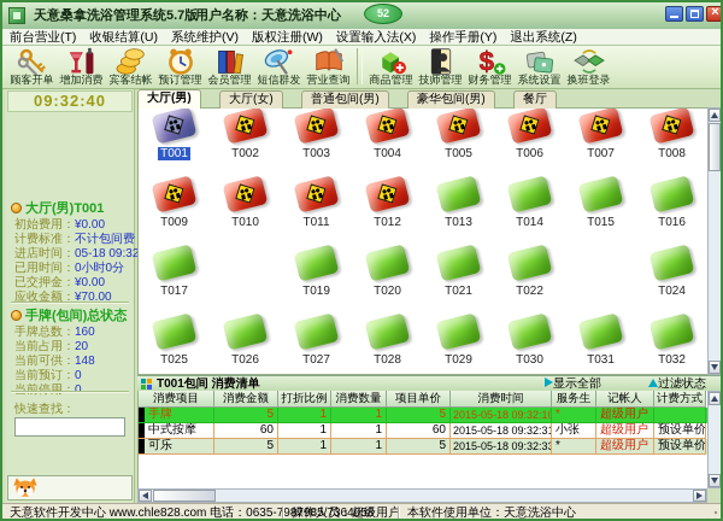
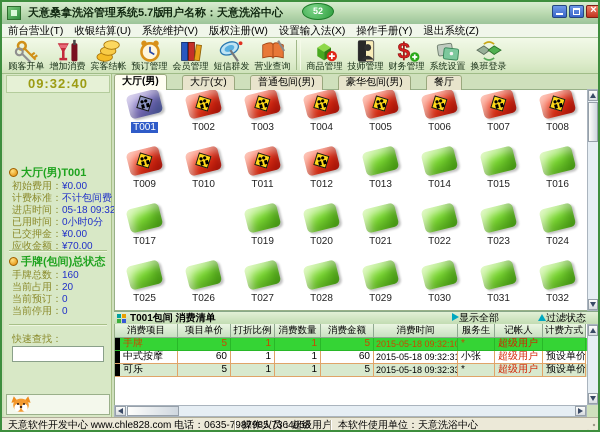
  天意桑拿洗浴管理系统5.7版
  用户名称：天意洗浴中心
  52
  前台营业(T) 收银结算(U) 系统维护(V) 版权注册(W) 设置输入法(X) 操作手册(Y) 退出系统(Z)
  顾客开单
  增加消费
  宾客结帐
  预订管理
  会员管理
  短信群发
  营业查询
  商品管理
  技师管理
  $
  财务管理
  系统设置
  换班登录
  09:32:40
  大厅(男)T001
  初始费用：¥0.00
  计费标准：不计包间费
  进店时间：05-18 09:32
  已用时间：0小时0分
  已交押金：¥0.00
  应收金额：¥70.00
  手牌(包间)总状态
  手牌总数：160
  当前占用：20
- 当前可供：148
  当前预订：0
  当前停用：0
  快速查找：
  T001
  T002
  T003
  T004
  T005
  T006
  T007
  T008
  T009
  T010
  T011
  T012
  T013
  T014
  T015
  T016
  T017
  T019
  T020
  T021
  T022
+ T023
  T024
  T025
  T026
  T027
  T028
  T029
  T030
  T031
  T032
  T001包间 消费清单
  显示全部
  过滤状态
  消费项目
- 消费金额
+ 项目单价
  打折比例
  消费数量
- 项目单价
+ 消费金额
  消费时间
  服务生
  记帐人
  计费方式
  手牌
  5
  1
  1
  5
  2015-05-18 09:32:10
  *
  超级用户
  中式按摩
  60
  1
  1
  60
  2015-05-18 09:32:31
  小张
  超级用户
  预设单价
  可乐
  5
  1
  1
  5
  2015-05-18 09:32:33
  *
  超级用户
  预设单价
  天意软件开发中心 www.chle828.com 电话：0635-7987985/7364058
  操作人员：超级用户
  本软件使用单位：天意洗浴中心
  大厅(男)
  大厅(女)
  普通包间(男)
  豪华包间(男)
  餐厅
